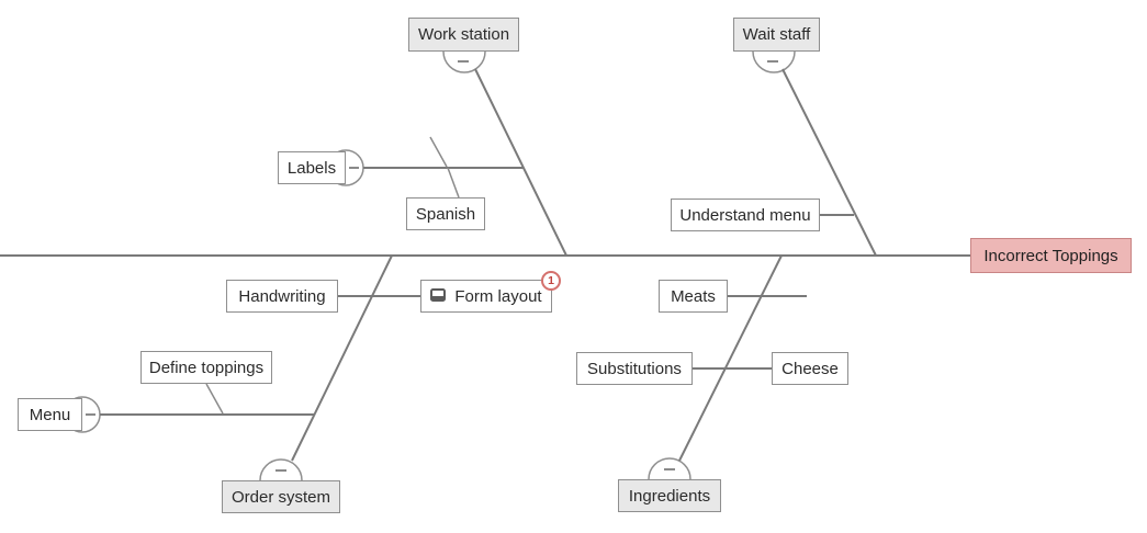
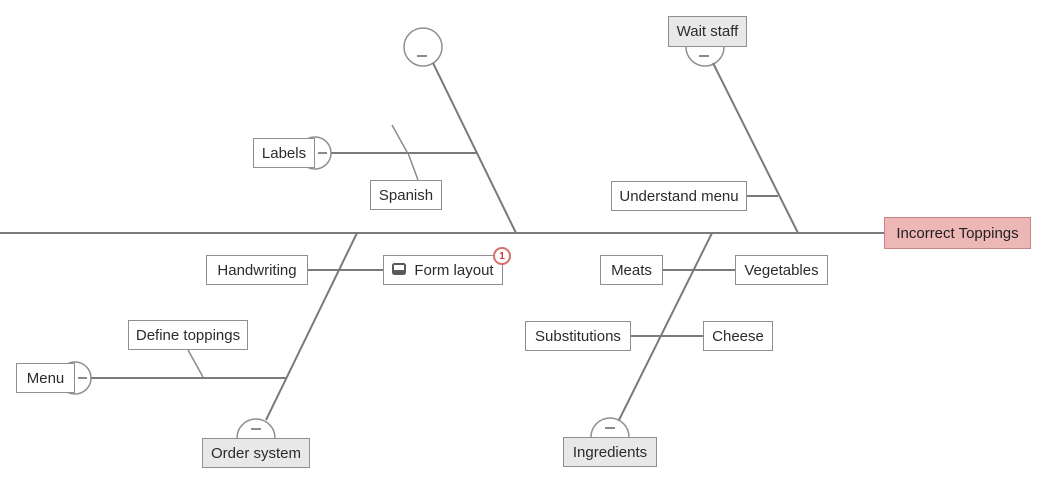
- Work station
  Wait staff
  Order system
  Ingredients
  Incorrect Toppings
  Labels
  Spanish
  Understand menu
  Handwriting
  Form layout
  1
  Meats
+ Vegetables
  Define toppings
  Substitutions
  Cheese
  Menu
